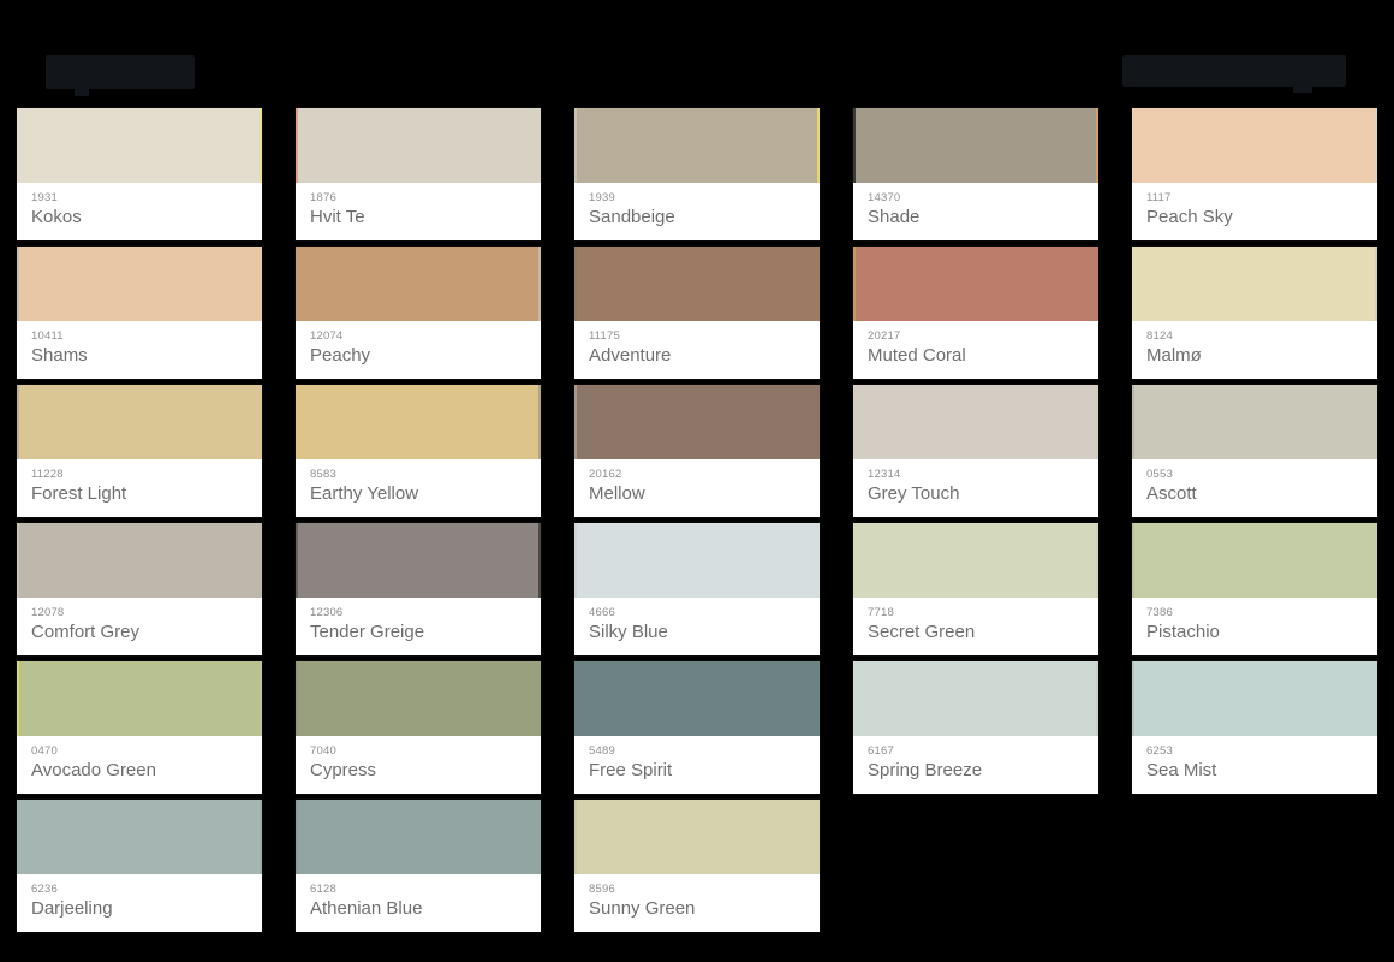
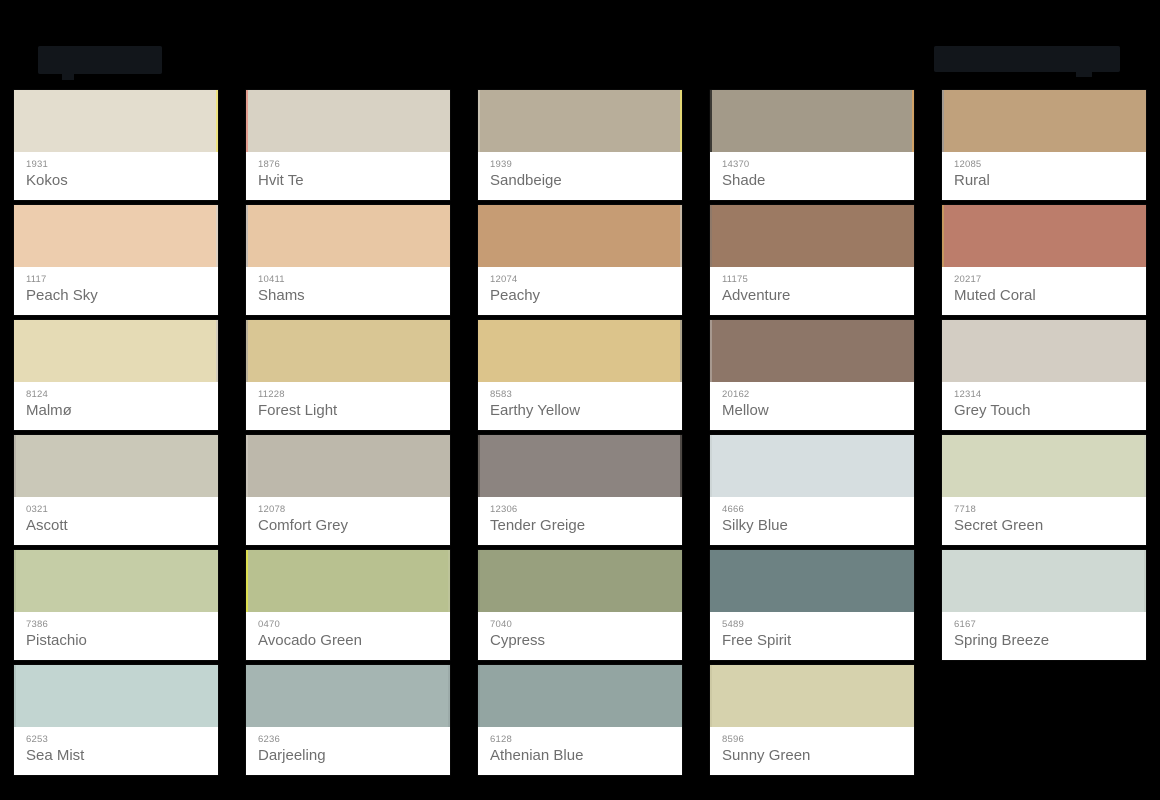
  1931
  Kokos
  1876
  Hvit Te
  1939
  Sandbeige
  14370
  Shade
+ 12085
+ Rural
  1117
  Peach Sky
  10411
  Shams
  12074
  Peachy
  11175
  Adventure
  20217
  Muted Coral
  8124
  Malmø
  11228
  Forest Light
  8583
  Earthy Yellow
  20162
  Mellow
  12314
  Grey Touch
- 0553
+ 0321
  Ascott
  12078
  Comfort Grey
  12306
  Tender Greige
  4666
  Silky Blue
  7718
  Secret Green
  7386
  Pistachio
  0470
  Avocado Green
  7040
  Cypress
  5489
  Free Spirit
  6167
  Spring Breeze
  6253
  Sea Mist
  6236
  Darjeeling
  6128
  Athenian Blue
  8596
  Sunny Green
